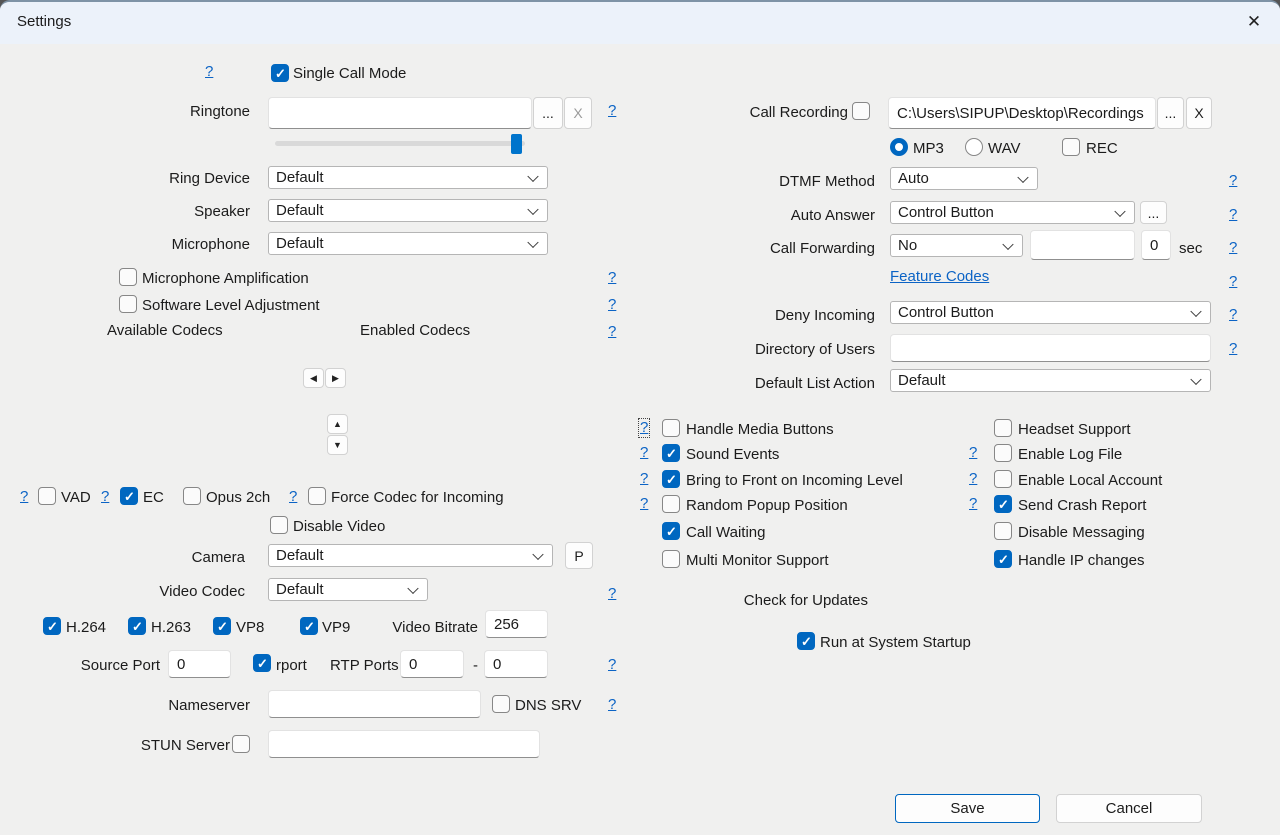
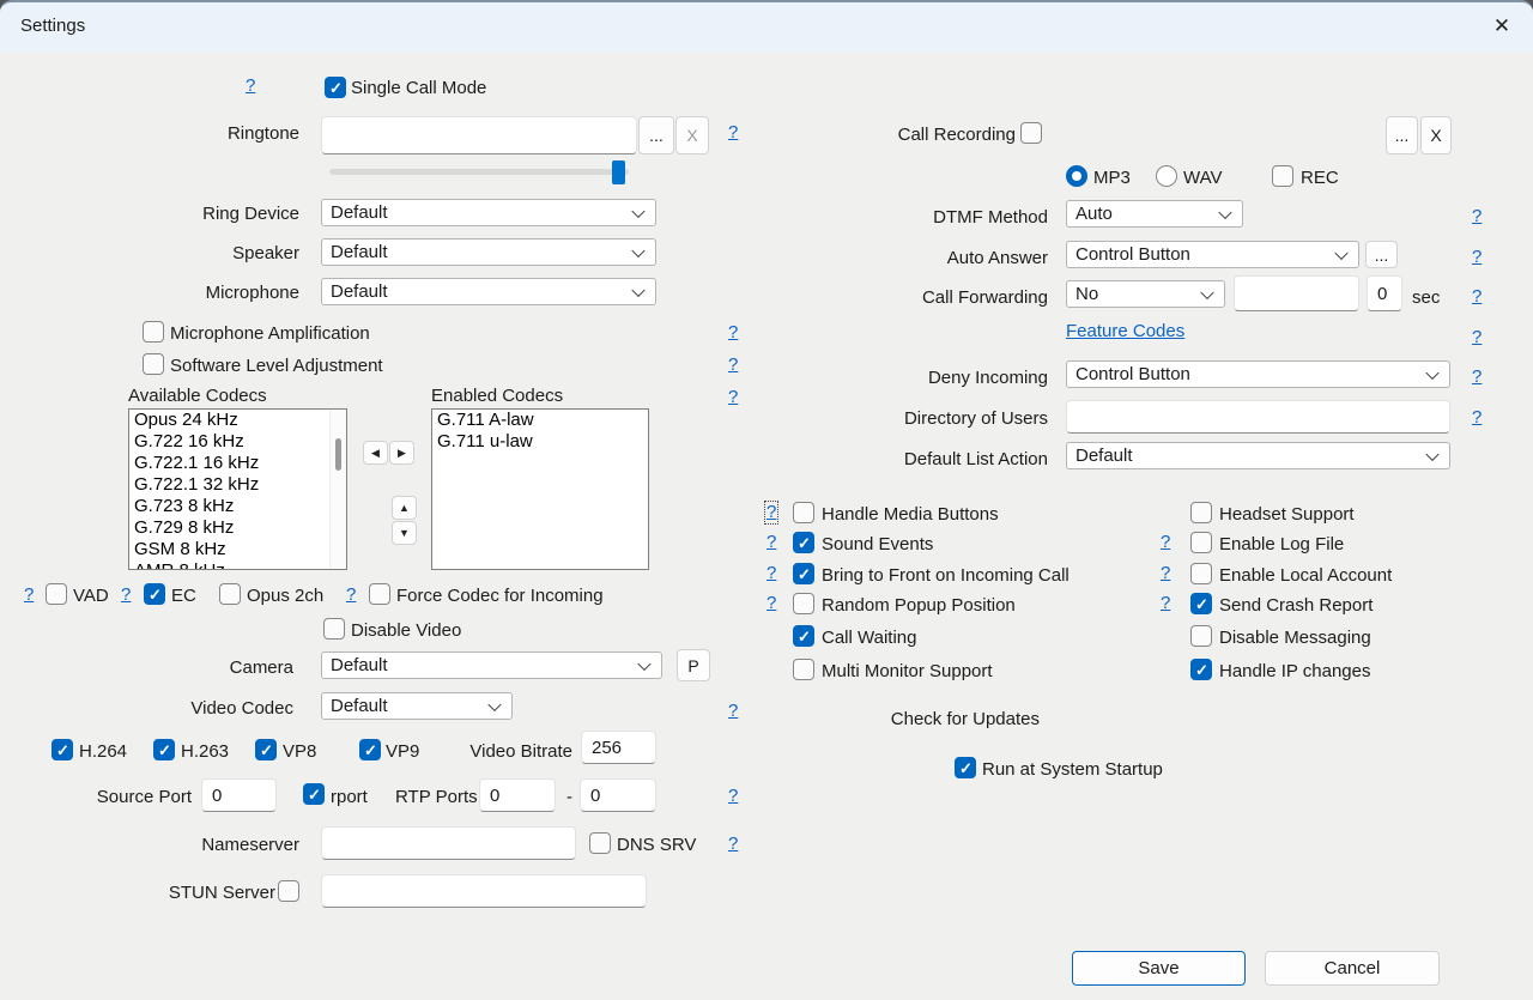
  Settings
  ✕
  ?
  Single Call Mode
  Ringtone
  ...
  X
  ?
  Ring Device
  Default
  Speaker
  Default
  Microphone
  Default
  Microphone Amplification
  ?
  Software Level Adjustment
  ?
  Available Codecs
  Enabled Codecs
  ?
+ Opus 24 kHz
+ G.722 16 kHz
+ G.722.1 16 kHz
+ G.722.1 32 kHz
+ G.723 8 kHz
+ G.729 8 kHz
+ GSM 8 kHz
+ G.711 A-law
+ G.711 u-law
  ◀
  ▶
  ▲
  ▼
  ?
  VAD
  ?
  EC
  Opus 2ch
  ?
  Force Codec for Incoming
  Disable Video
  Camera
  Default
  P
  Video Codec
  Default
  ?
  H.264
  H.263
  VP8
  VP9
  Video Bitrate
  256
  Source Port
  0
  rport
  RTP Ports
  0
  -
  0
  ?
  Nameserver
  DNS SRV
  ?
  STUN Server
  Call Recording
- C:\Users\SIPUP\Desktop\Recordings
  ...
  X
  MP3
  WAV
  REC
  DTMF Method
  Auto
  ?
  Auto Answer
  Control Button
  ...
  ?
  Call Forwarding
  No
  0
  sec
  ?
  Feature Codes
  ?
  Deny Incoming
  Control Button
  ?
  Directory of Users
  ?
  Default List Action
  Default
  ?
  Handle Media Buttons
  ?
  Sound Events
  ?
- Bring to Front on Incoming Level
+ Bring to Front on Incoming Call
  ?
  Random Popup Position
  Call Waiting
  Multi Monitor Support
  Headset Support
  ?
  Enable Log File
  ?
  Enable Local Account
  ?
  Send Crash Report
  Disable Messaging
  Handle IP changes
  Check for Updates
  Run at System Startup
  Save
  Cancel
